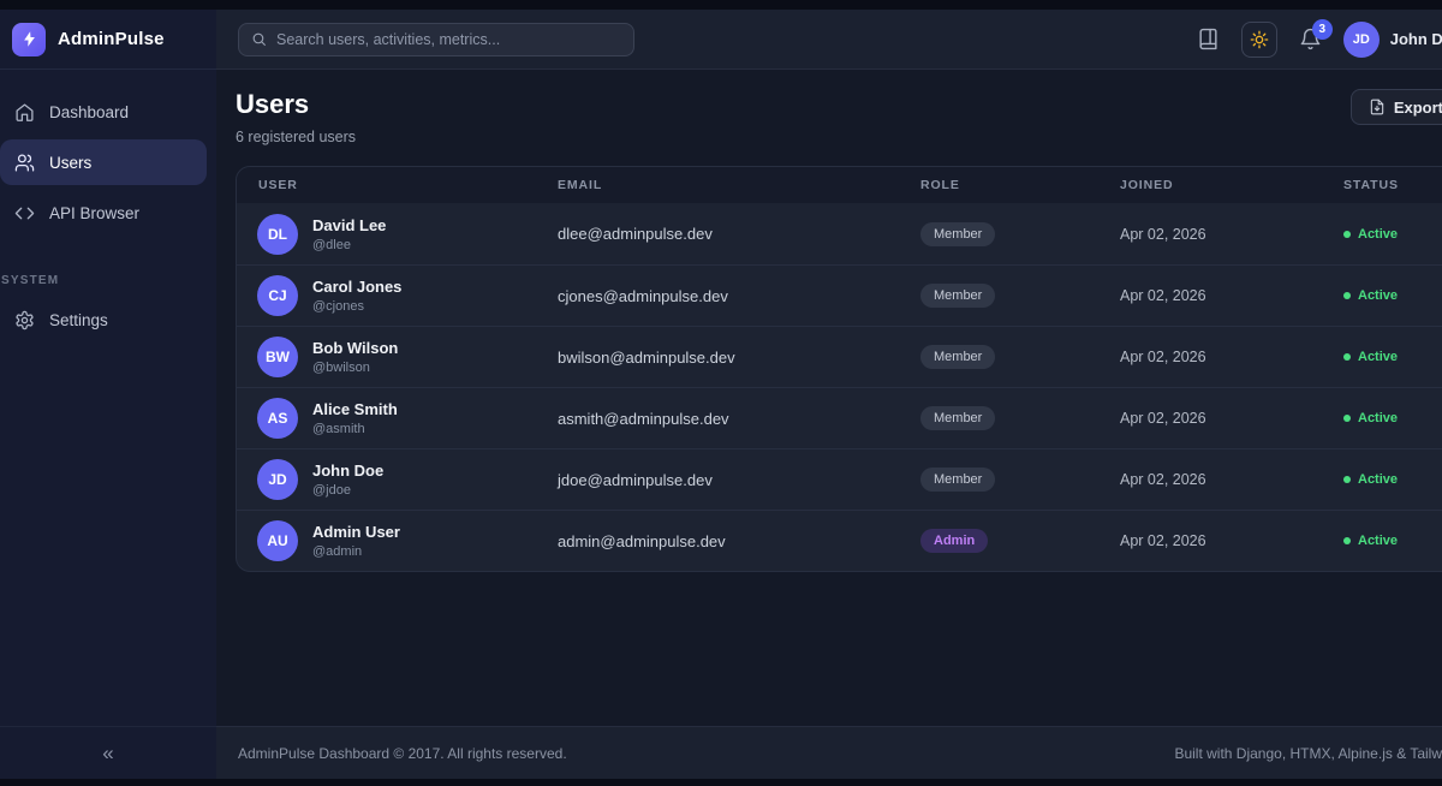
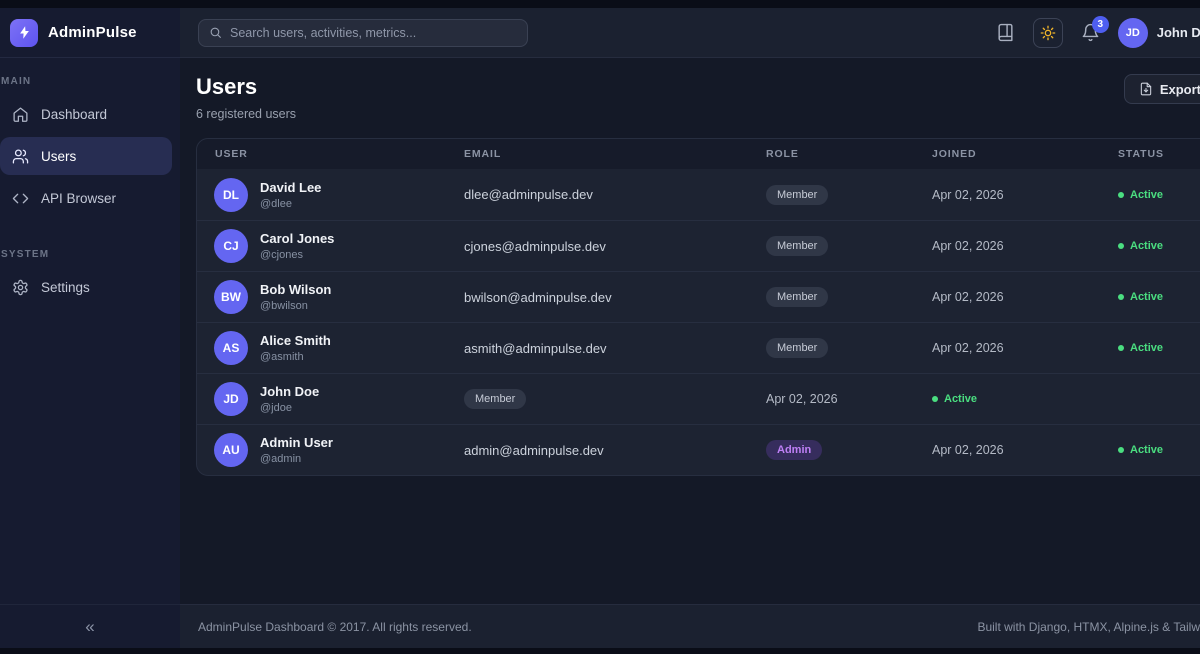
  AdminPulse
+ MAIN
  Dashboard
  Users
  API Browser
  SYSTEM
  Settings
  «
  Search users, activities, metrics...
  3
  JD
  John D
  Users
  6 registered users
  Export
  USER
  EMAIL
  ROLE
  JOINED
  STATUS
  DL
  David Lee
  @dlee
  dlee@adminpulse.dev
  Member
  Apr 02, 2026
  Active
  CJ
  Carol Jones
  @cjones
  cjones@adminpulse.dev
  Member
  Apr 02, 2026
  Active
  BW
  Bob Wilson
  @bwilson
  bwilson@adminpulse.dev
  Member
  Apr 02, 2026
  Active
  AS
  Alice Smith
  @asmith
  asmith@adminpulse.dev
  Member
  Apr 02, 2026
  Active
  JD
  John Doe
  @jdoe
- jdoe@adminpulse.dev
  Member
  Apr 02, 2026
  Active
  AU
  Admin User
  @admin
  admin@adminpulse.dev
  Admin
  Apr 02, 2026
  Active
  AdminPulse Dashboard © 2017. All rights reserved.
  Built with Django, HTMX, Alpine.js & Tailw
